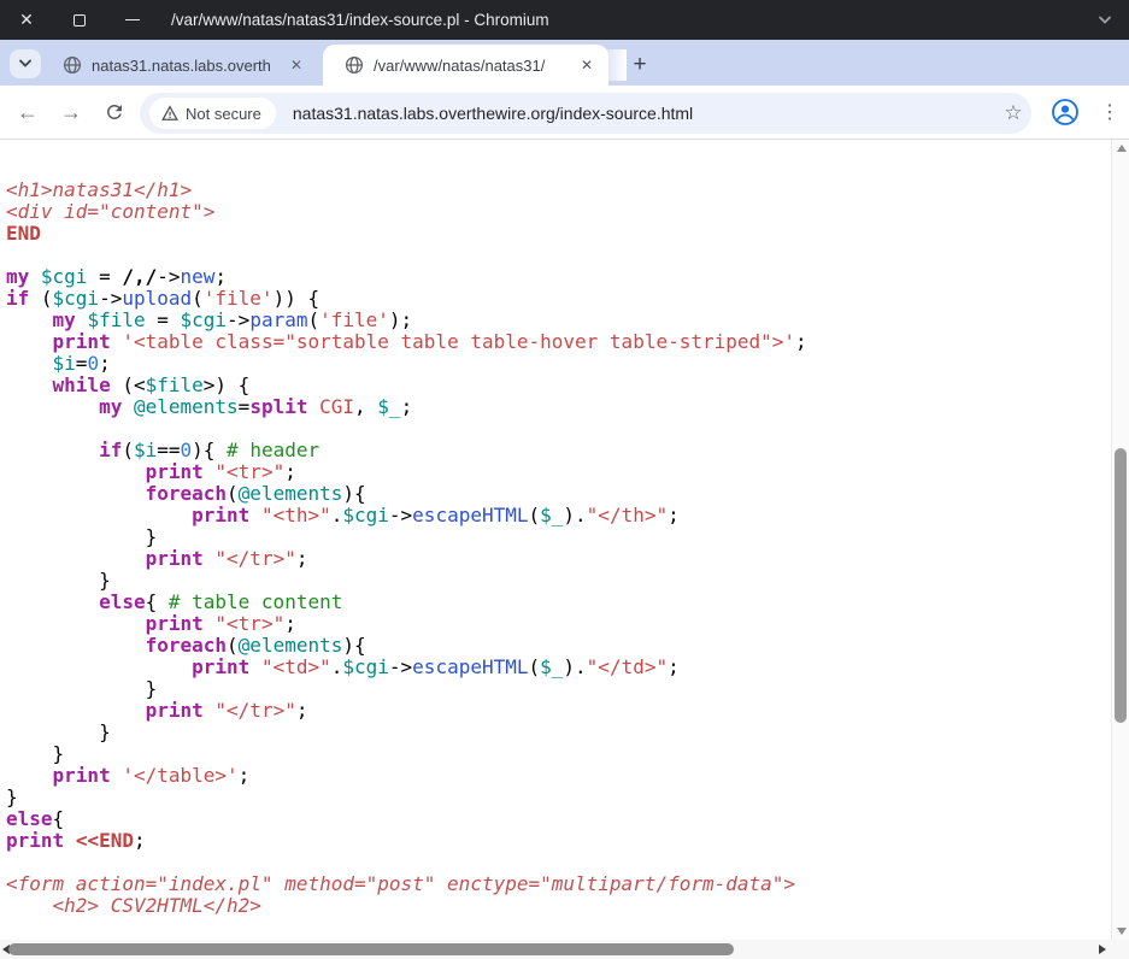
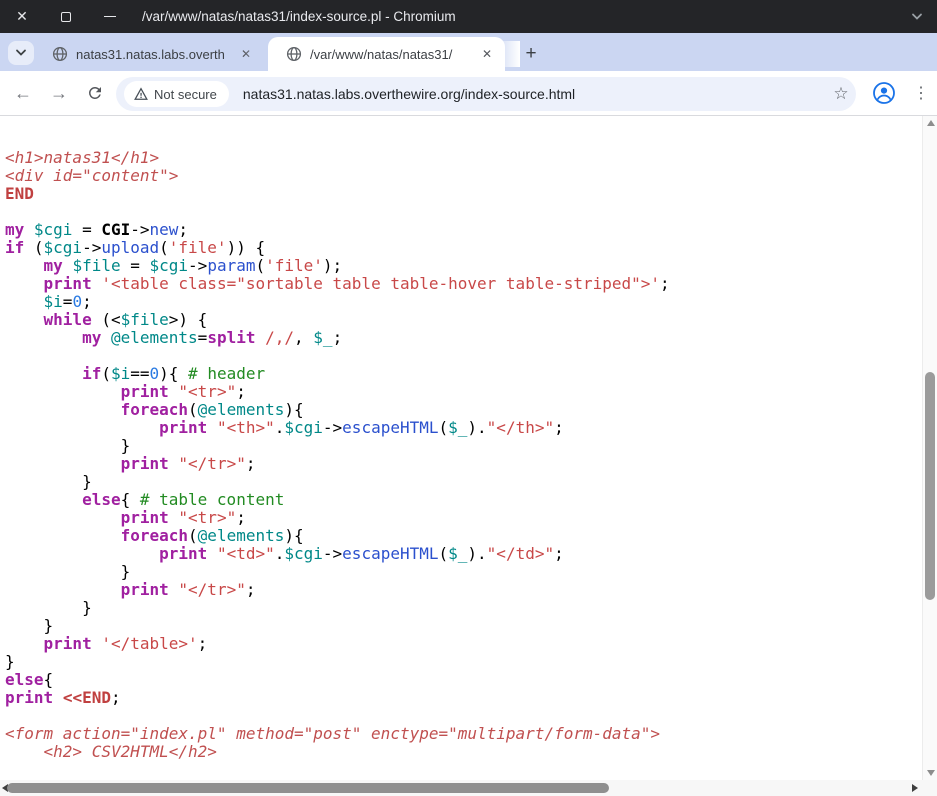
  ✕
  /var/www/natas/natas31/index-source.pl - Chromium
  natas31.natas.labs.overth
  /var/www/natas/natas31/
  ✕
  +
  ←
  →
  Not secure
  natas31.natas.labs.overthewire.org/index-source.html
  ☆
  ⋮
  <h1>natas31</h1>
  <div id="content">
  END
- my $cgi = /,/->new;
+ my $cgi = CGI->new;
  if ($cgi->upload('file')) {
  my $file = $cgi->param('file');
  print '<table class="sortable table table-hover table-striped">';
  $i=0;
  while (<$file>) {
- my @elements=split CGI, $_;
+ my @elements=split /,/, $_;
  if($i==0){ # header
  print "<tr>";
  foreach(@elements){
  print "<th>".$cgi->escapeHTML($_)."</th>";
  }
  print "</tr>";
  }
  else{ # table content
  print "<tr>";
  foreach(@elements){
  print "<td>".$cgi->escapeHTML($_)."</td>";
  }
  print "</tr>";
  }
  }
  print '</table>';
  }
  else{
  print <<END;
  <form action="index.pl" method="post" enctype="multipart/form-data">
  <h2> CSV2HTML</h2>
